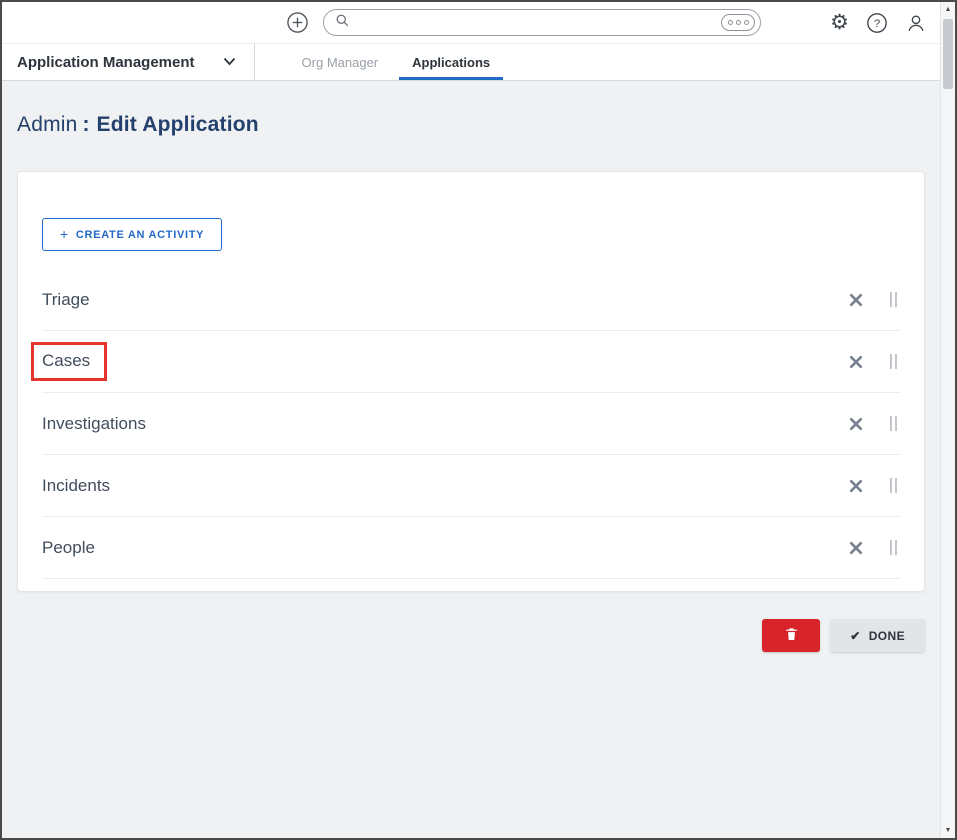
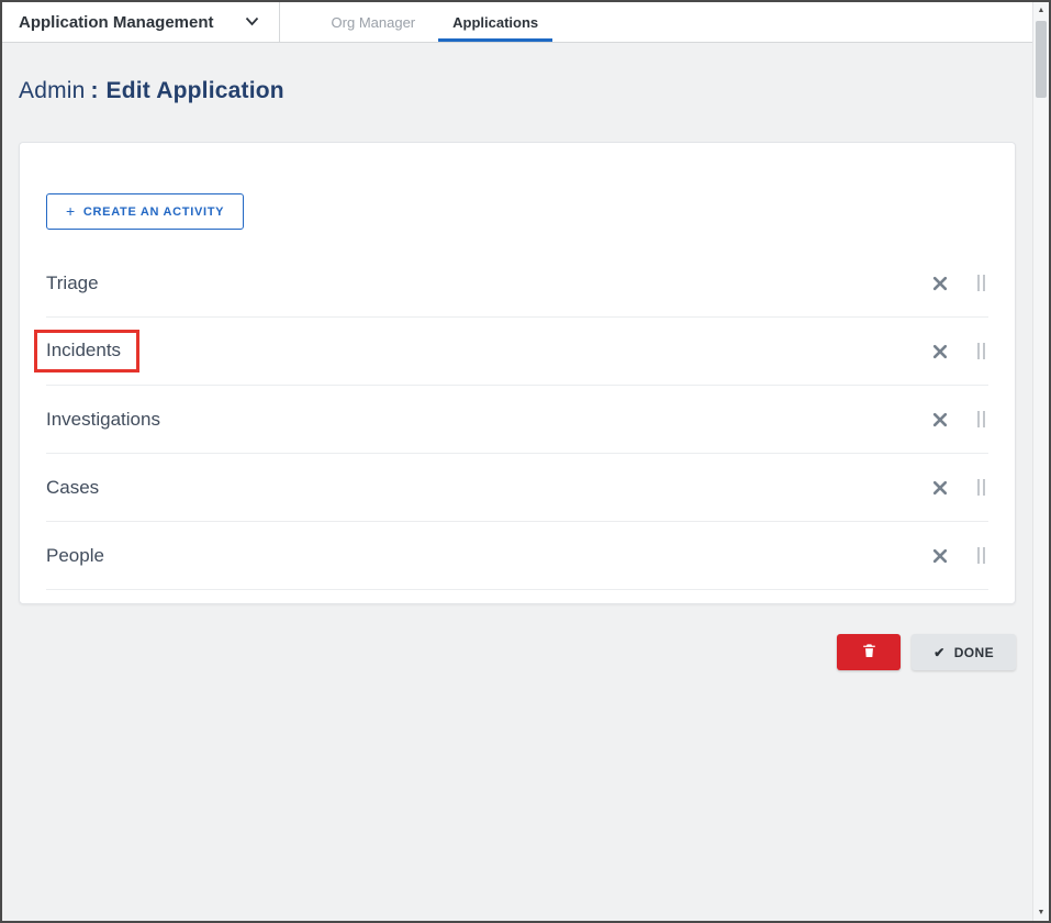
- ⚙
- ?
  Application Management
  Org Manager
  Applications
  Admin
  :
  Edit Application
  +
  CREATE AN ACTIVITY
  Triage
- Cases
+ Incidents
  Investigations
- Incidents
+ Cases
  People
  ✔
  DONE
